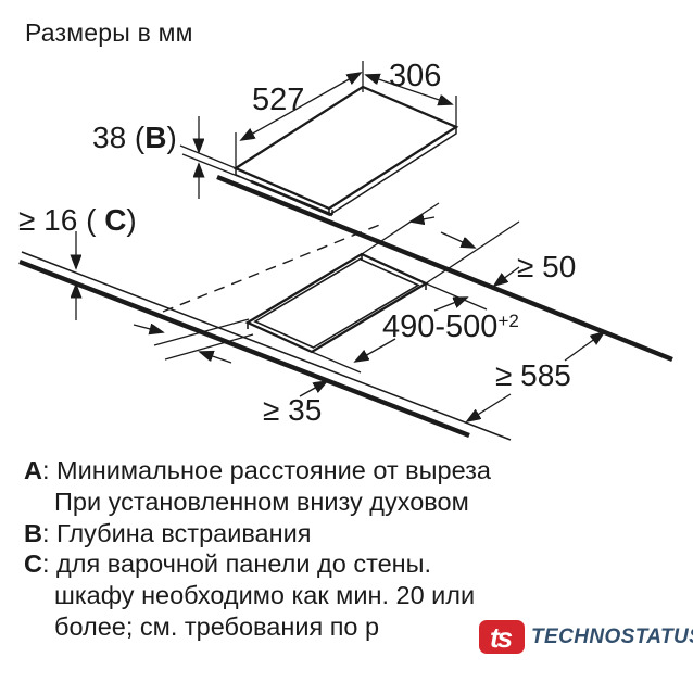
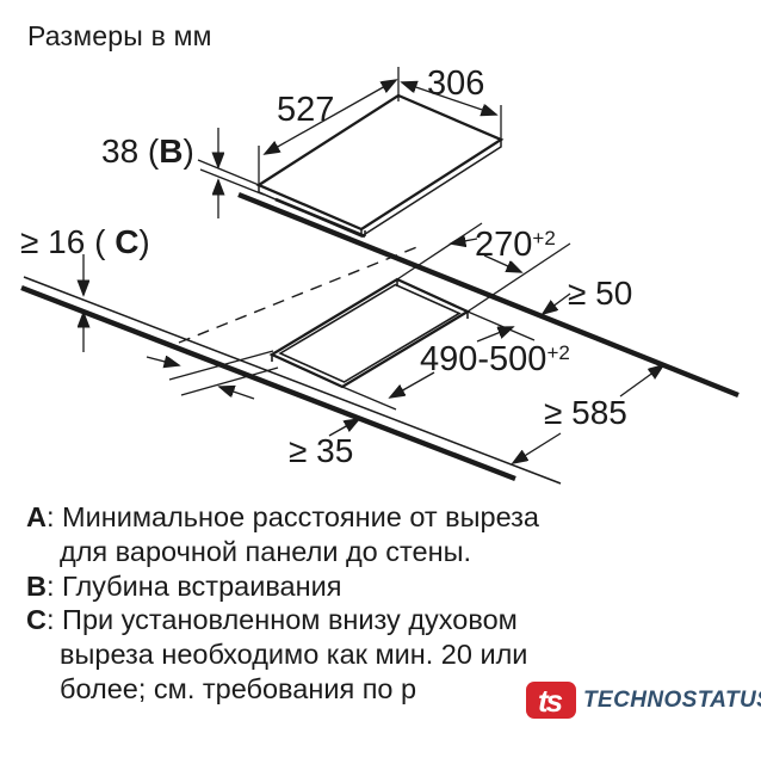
  Размеры в мм
  527
  306
  38 (B)
  ≥ 16 ( C)
+ 270+2
  ≥ 50
  490-500+2
  ≥ 585
  ≥ 35
  A: Минимальное расстояние от выреза
- При установленном внизу духовом
+ для варочной панели до стены.
  B: Глубина встраивания
- C: для варочной панели до стены.
+ C: При установленном внизу духовом
- шкафу необходимо как мин. 20 или
+ выреза необходимо как мин. 20 или
  более; см. требования по р
  ts
  TECHNOSTATU
